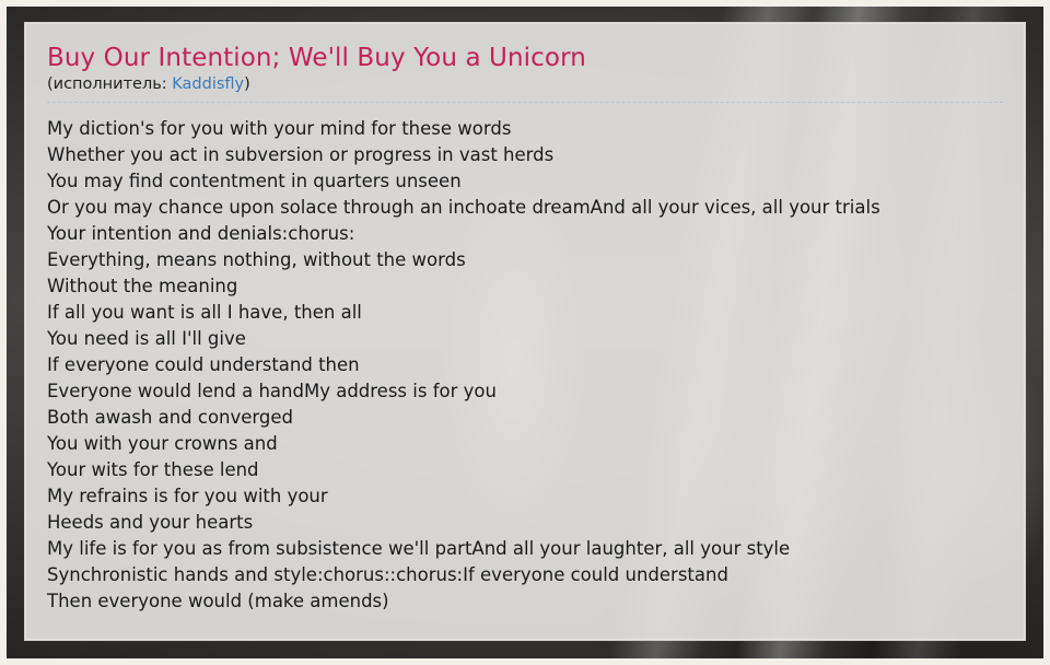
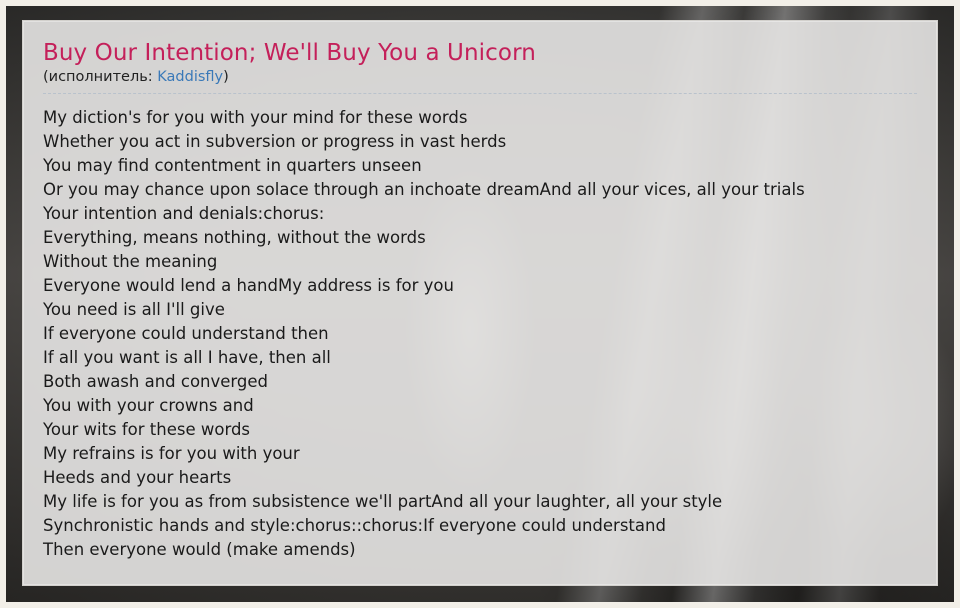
  Buy Our Intention; We'll Buy You a Unicorn
  (исполнитель: Kaddisfly)
  My diction's for you with your mind for these words
  Whether you act in subversion or progress in vast herds
  You may find contentment in quarters unseen
  Or you may chance upon solace through an inchoate dreamAnd all your vices, all your trials
  Your intention and denials:chorus:
  Everything, means nothing, without the words
  Without the meaning
- If all you want is all I have, then all
+ Everyone would lend a handMy address is for you
  You need is all I'll give
  If everyone could understand then
- Everyone would lend a handMy address is for you
+ If all you want is all I have, then all
  Both awash and converged
  You with your crowns and
- Your wits for these lend
+ Your wits for these words
  My refrains is for you with your
  Heeds and your hearts
  My life is for you as from subsistence we'll partAnd all your laughter, all your style
  Synchronistic hands and style:chorus::chorus:If everyone could understand
  Then everyone would (make amends)
